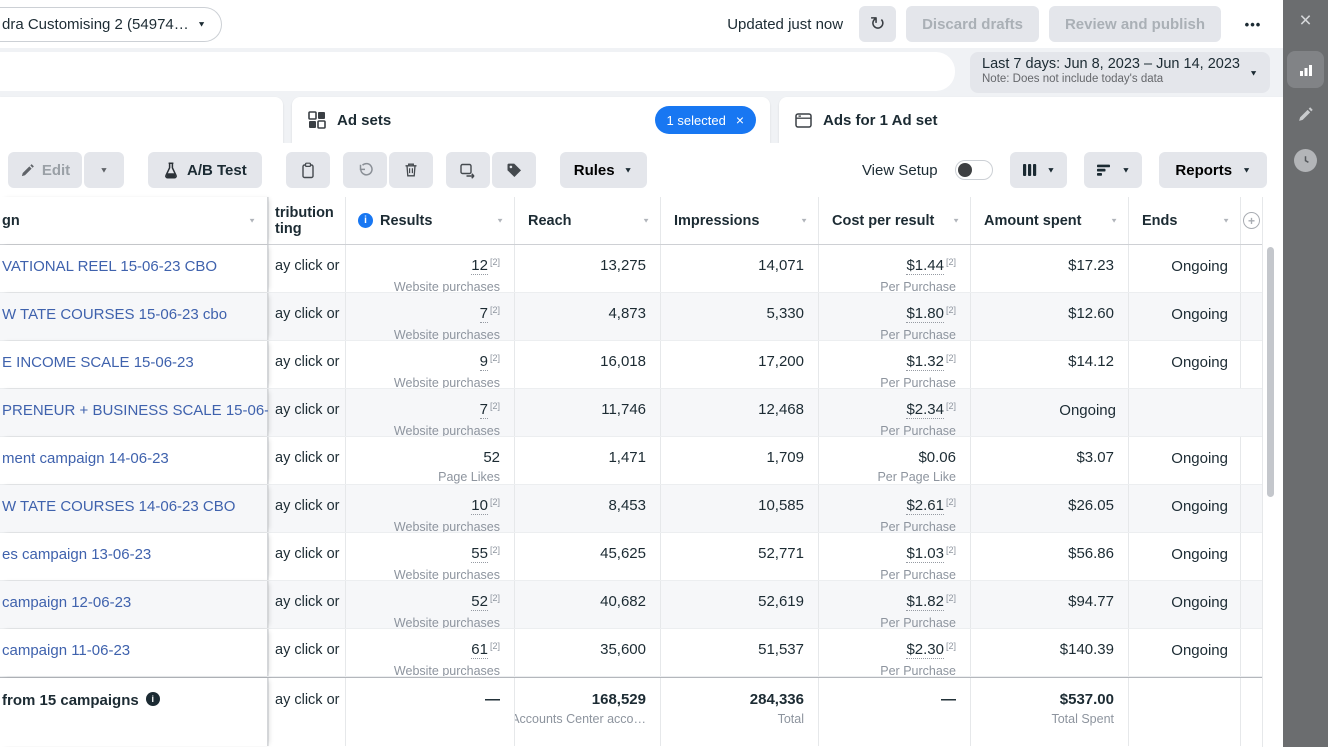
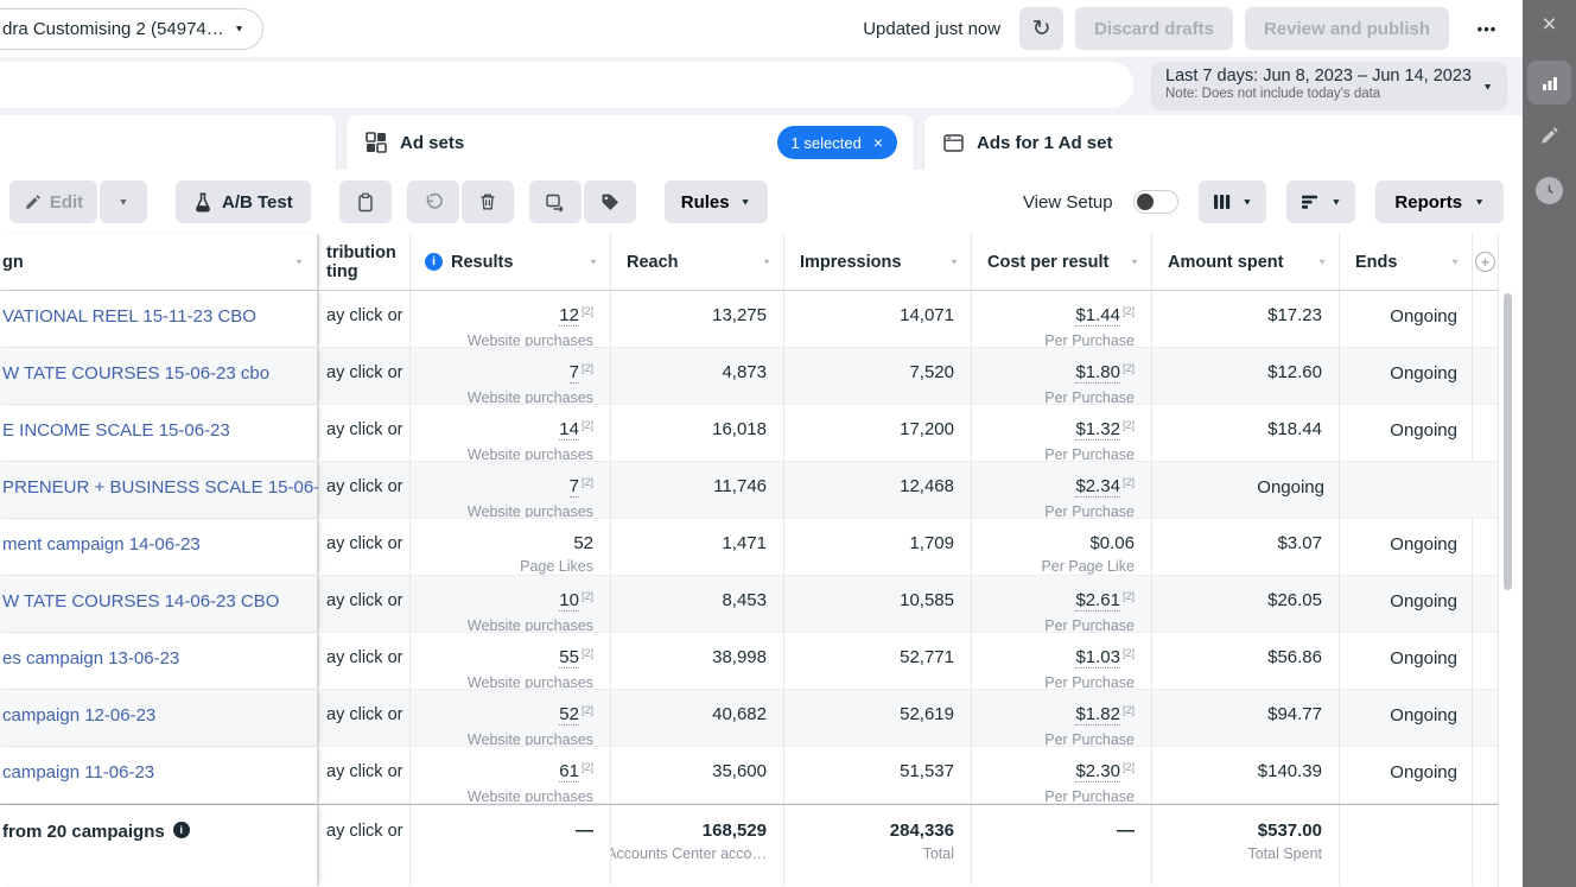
  dra Customising 2 (54974…
  ▼
  Updated just now
  ↻
  Discard drafts
  Review and publish
  •••
  Last 7 days: Jun 8, 2023 – Jun 14, 2023
  Note: Does not include today's data
  ▼
  Ad sets
  1 selected
  ×
  Ads for 1 Ad set
  Edit
  ▼
  A/B Test
  Rules
  ▼
  View Setup
  ▼
  ▼
  Reports
  ▼
  gn
  tribution
  ting
  i
  Results
  Reach
  Impressions
  Cost per result
  Amount spent
  Ends
  +
- VATIONAL REEL 15-06-23 CBO
+ VATIONAL REEL 15-11-23 CBO
  ay click or
  12
  [2]
  Website purchases
  13,275
  14,071
  $1.44
  [2]
  Per Purchase
  $17.23
  Ongoing
  W TATE COURSES 15-06-23 cbo
  ay click or
  7
  [2]
  Website purchases
  4,873
- 5,330
+ 7,520
  $1.80
  [2]
  Per Purchase
  $12.60
  Ongoing
  E INCOME SCALE 15-06-23
  ay click or
- 9
+ 14
  [2]
  Website purchases
  16,018
  17,200
  $1.32
  [2]
  Per Purchase
- $14.12
+ $18.44
  Ongoing
  PRENEUR + BUSINESS SCALE 15-06-
  ay click or
  7
  [2]
  Website purchases
  11,746
  12,468
  $2.34
  [2]
  Per Purchase
  Ongoing
  ment campaign 14-06-23
  ay click or
  52
  Page Likes
  1,471
  1,709
  $0.06
  Per Page Like
  $3.07
  Ongoing
  W TATE COURSES 14-06-23 CBO
  ay click or
  10
  [2]
  Website purchases
  8,453
  10,585
  $2.61
  [2]
  Per Purchase
  $26.05
  Ongoing
  es campaign 13-06-23
  ay click or
  55
  [2]
  Website purchases
- 45,625
+ 38,998
  52,771
  $1.03
  [2]
  Per Purchase
  $56.86
  Ongoing
  campaign 12-06-23
  ay click or
  52
  [2]
  Website purchases
  40,682
  52,619
  $1.82
  [2]
  Per Purchase
  $94.77
  Ongoing
  campaign 11-06-23
  ay click or
  61
  [2]
  Website purchases
  35,600
  51,537
  $2.30
  [2]
  Per Purchase
  $140.39
  Ongoing
- from 15 campaigns
+ from 20 campaigns
  i
  ay click or
  —
  168,529
  Accounts Center acco…
  284,336
  Total
  —
  $537.00
  Total Spent
  ×
